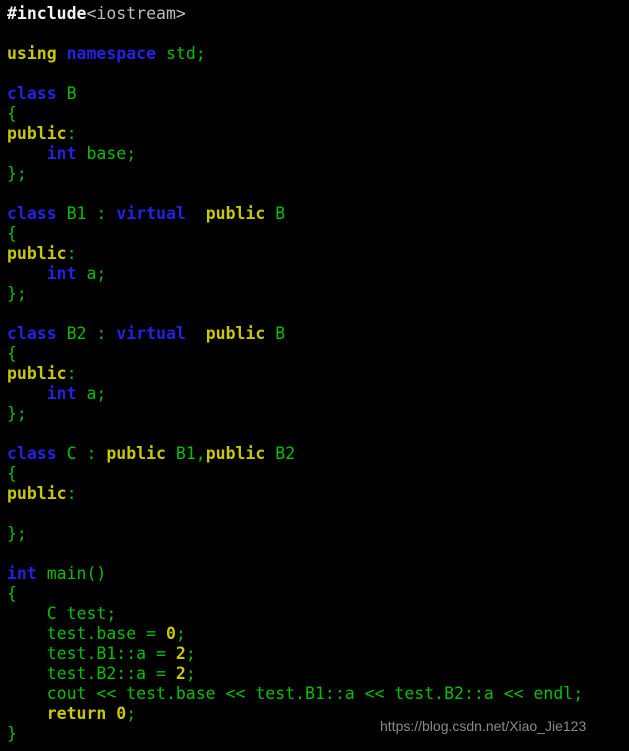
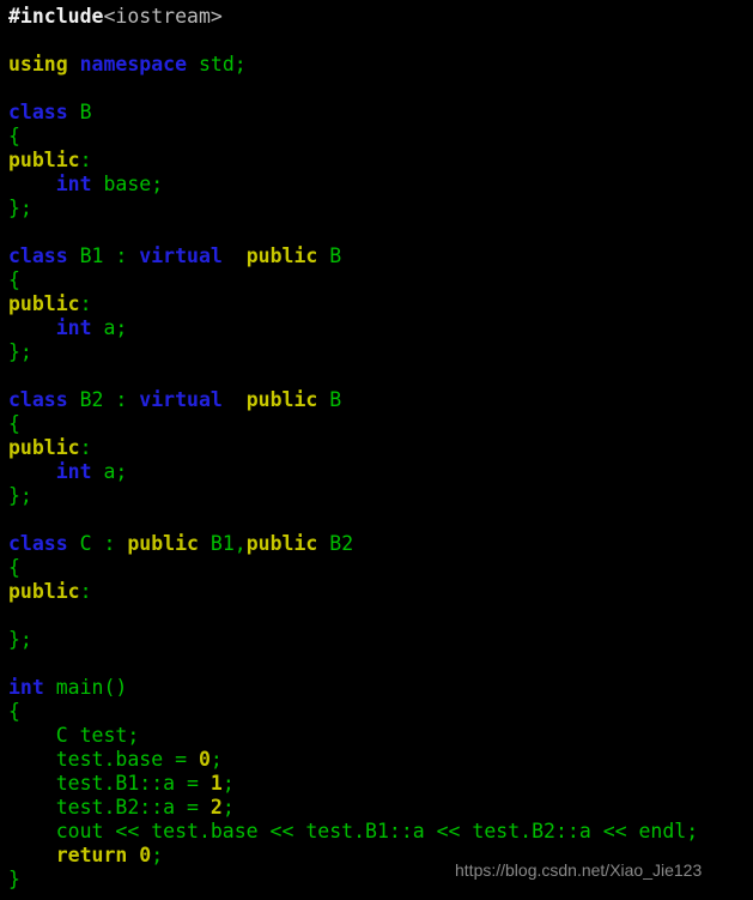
  #include<iostream>
  using namespace std;
  class B
  {
  public:
  int base;
  };
  class B1 : virtual public B
  {
  public:
  int a;
  };
  class B2 : virtual public B
  {
  public:
  int a;
  };
  class C : public B1,public B2
  {
  public:
  };
  int main()
  {
  C test;
  test.base = 0;
- test.B1::a = 2;
+ test.B1::a = 1;
  test.B2::a = 2;
  cout << test.base << test.B1::a << test.B2::a << endl;
  return 0;
  }
  https://blog.csdn.net/Xiao_Jie123
